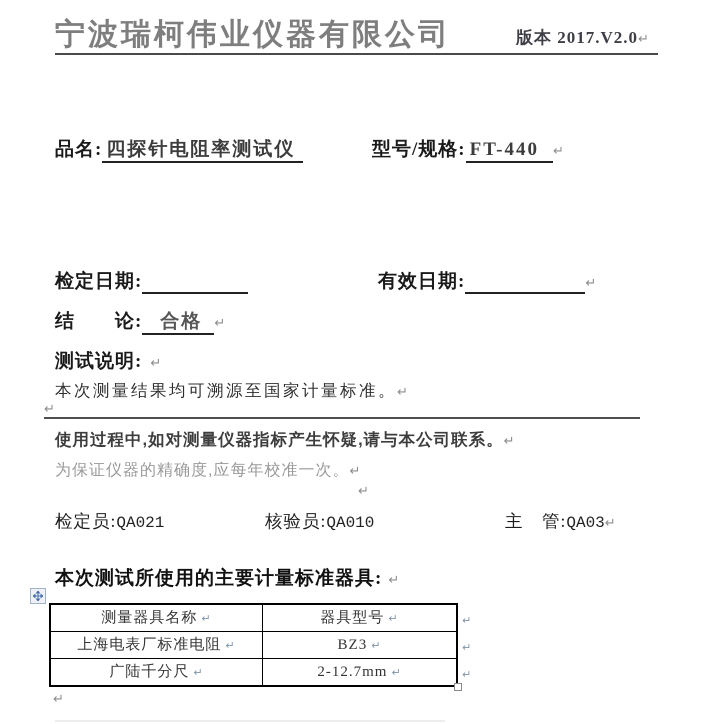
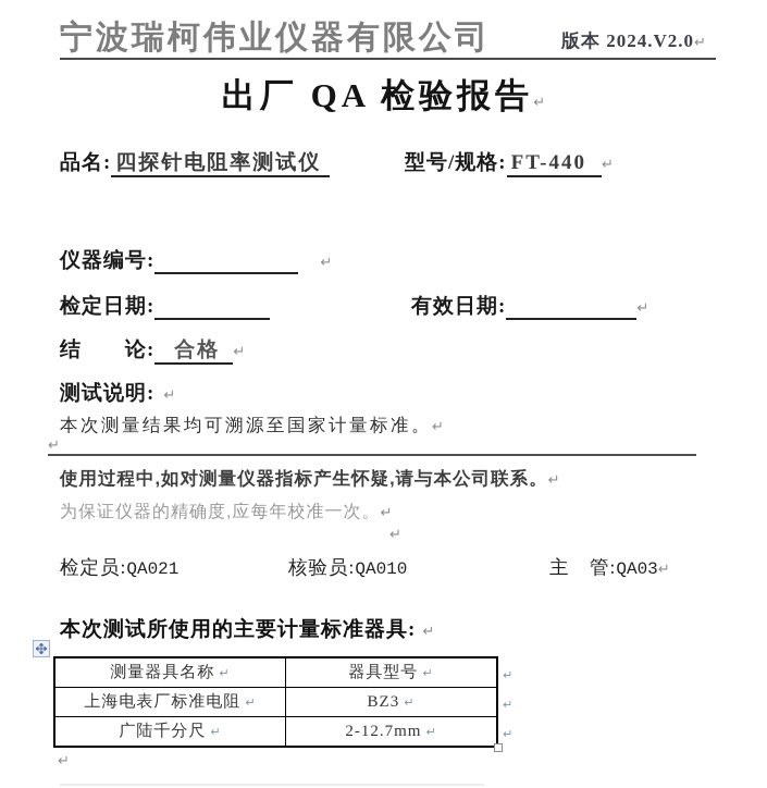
  宁波瑞柯伟业仪器有限公司
- 版本 2017.V2.0↵
+ 版本 2024.V2.0↵
+ 出厂 QA 检验报告↵
  品名: 四探针电阻率测试仪
  型号/规格: FT-440 ↵
+ 仪器编号: ↵
  检定日期:
  有效日期: ↵
  结 论: 合格 ↵
  测试说明: ↵
  本次测量结果均可溯源至国家计量标准。↵
  ↵
  使用过程中,如对测量仪器指标产生怀疑,请与本公司联系。↵
  为保证仪器的精确度,应每年校准一次。↵
  ↵
  检定员:QA021
  核验员:QA010
  主 管:QA03↵
  本次测试所使用的主要计量标准器具: ↵
  测量器具名称 ↵	器具型号 ↵
  上海电表厂标准电阻 ↵	BZ3 ↵
  广陆千分尺 ↵	2-12.7mm ↵
  ↵
  ↵
  ↵
  ↵
